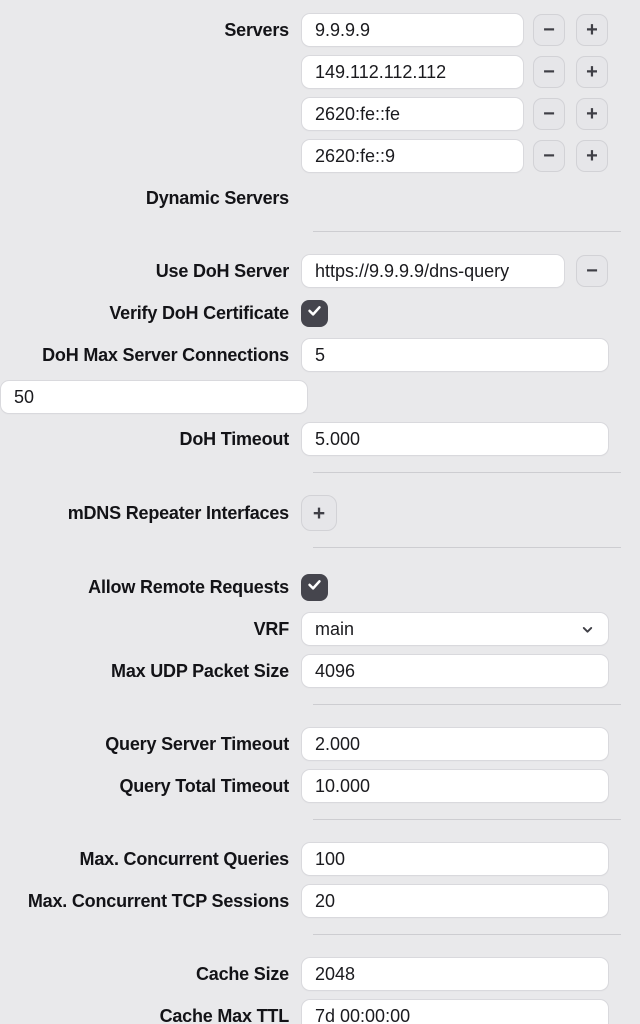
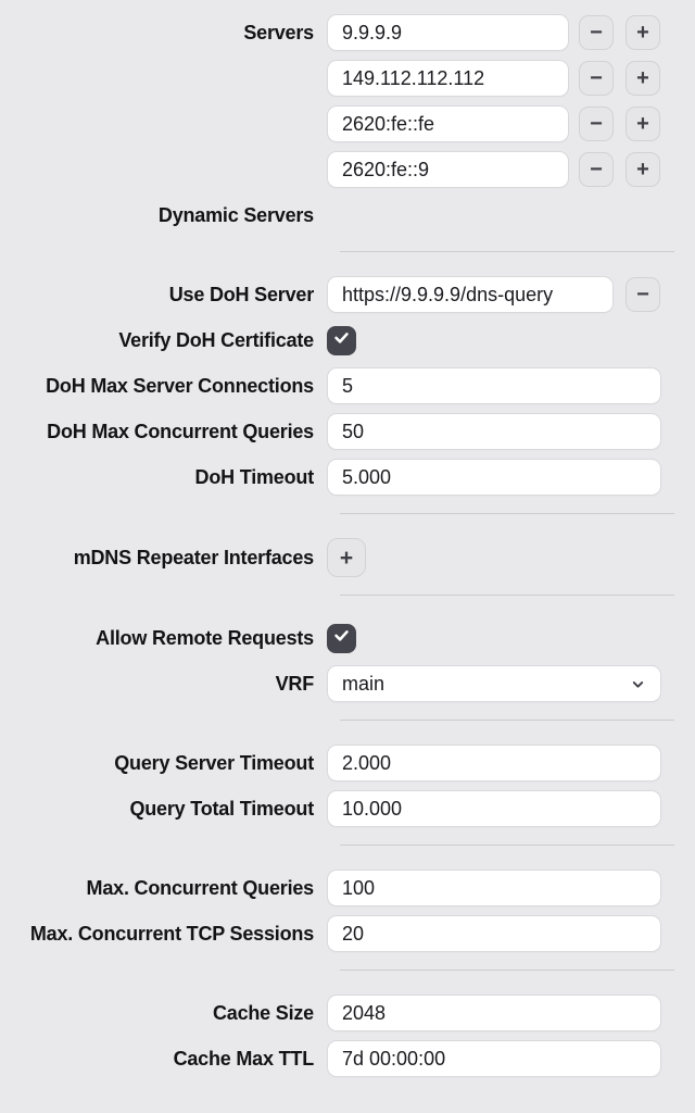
  Servers
  9.9.9.9
  −
  +
  149.112.112.112
  −
  +
  2620:fe::fe
  −
  +
  2620:fe::9
  −
  +
  Dynamic Servers
  Use DoH Server
  https://9.9.9.9/dns-query
  −
  Verify DoH Certificate
  DoH Max Server Connections
  5
+ DoH Max Concurrent Queries
  50
  DoH Timeout
  5.000
  mDNS Repeater Interfaces
  +
  Allow Remote Requests
  VRF
  main
- Max UDP Packet Size
- 4096
  Query Server Timeout
  2.000
  Query Total Timeout
  10.000
  Max. Concurrent Queries
  100
  Max. Concurrent TCP Sessions
  20
  Cache Size
  2048
  Cache Max TTL
  7d 00:00:00
